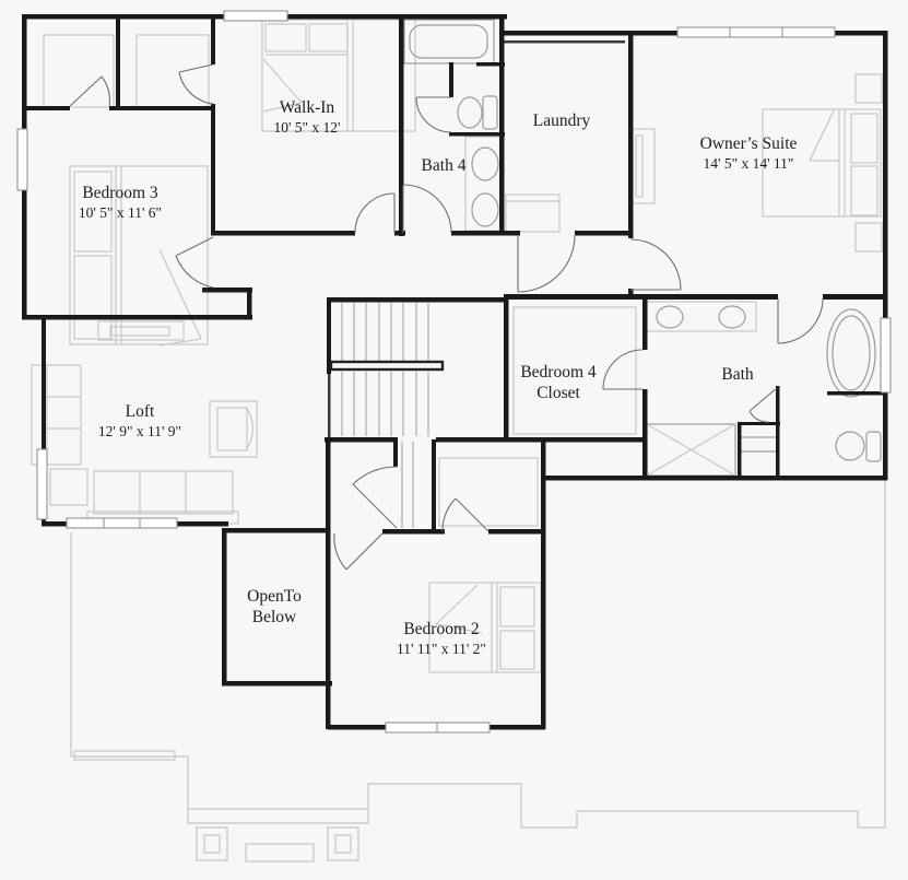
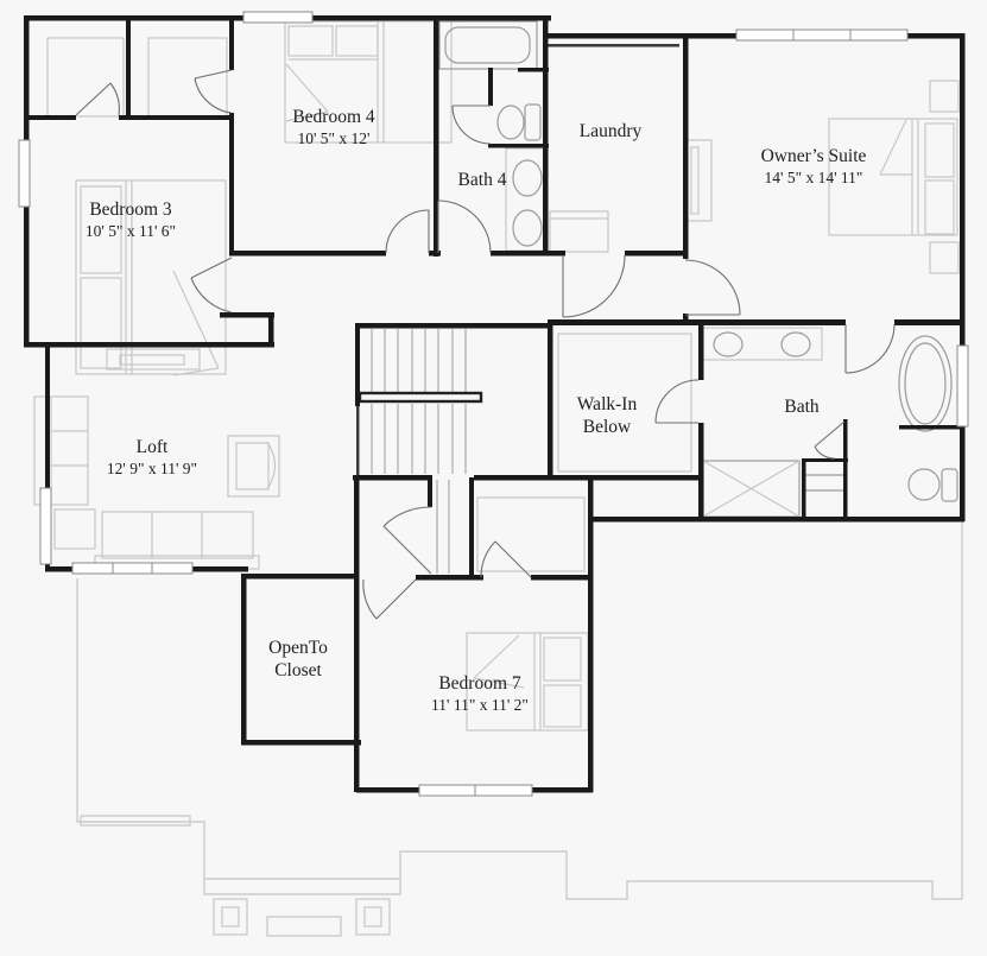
  Bedroom 3
  10' 5" x 11' 6"
- Walk-In
+ Bedroom 4
  10' 5" x 12'
  Bath 4
  Laundry
  Owner’s Suite
  14' 5" x 14' 11"
  Loft
  12' 9" x 11' 9"
- Bedroom 4
+ Walk-In
- Closet
+ Below
  Bath
  OpenTo
- Below
+ Closet
- Bedroom 2
+ Bedroom 7
  11' 11" x 11' 2"
